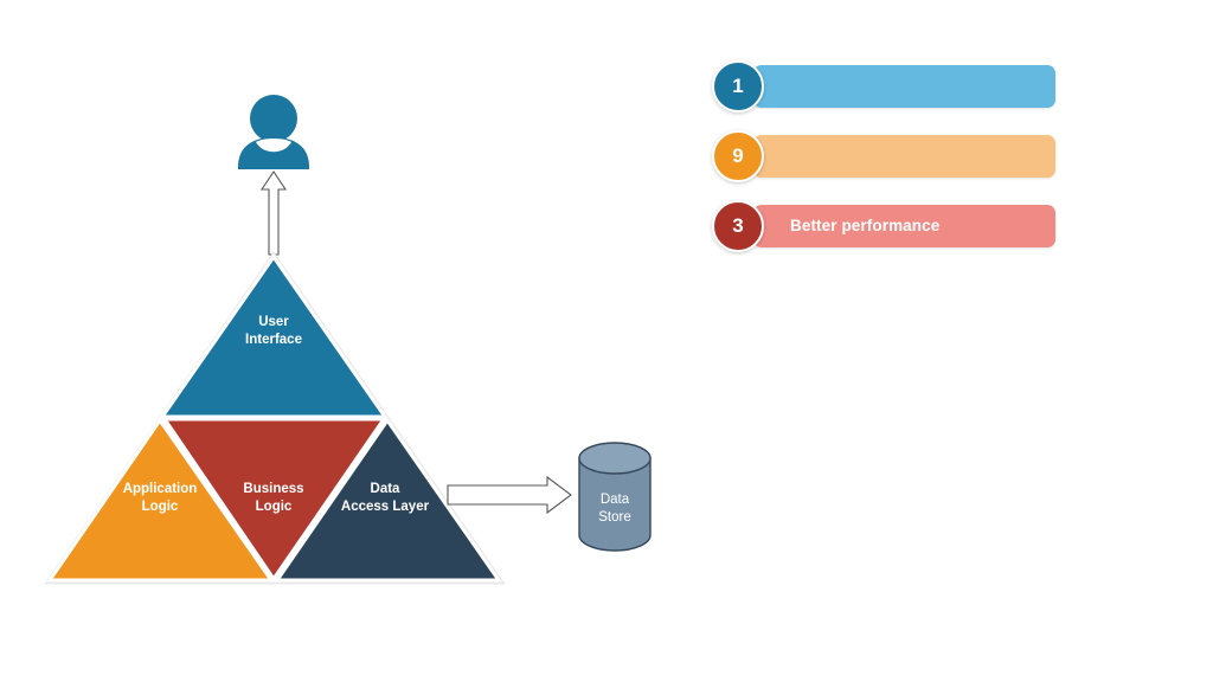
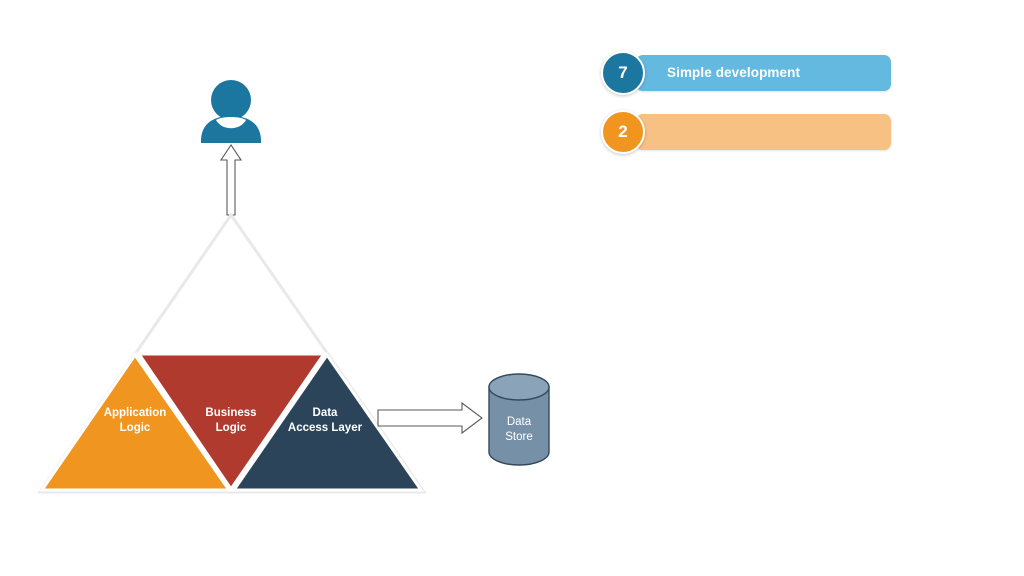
- User
- Interface
  Application
  Logic
  Business
  Logic
  Data
  Access Layer
  Data
  Store
+ Simple development
- 1
+ 7
- 9
+ 2
- Better performance
- 3
